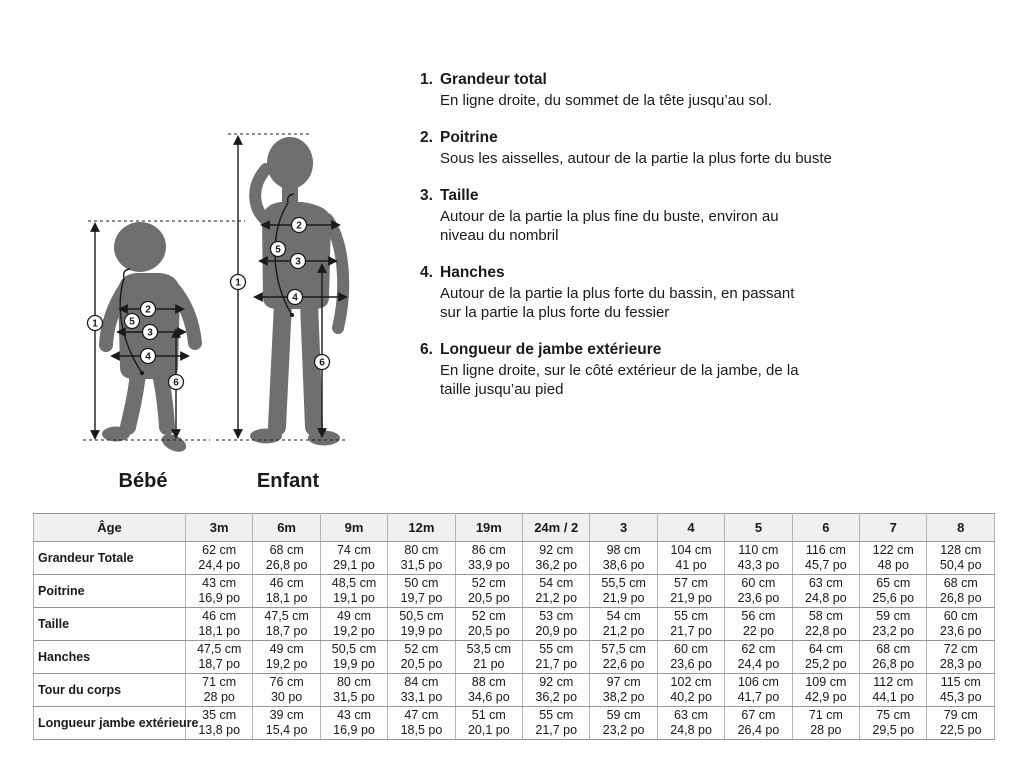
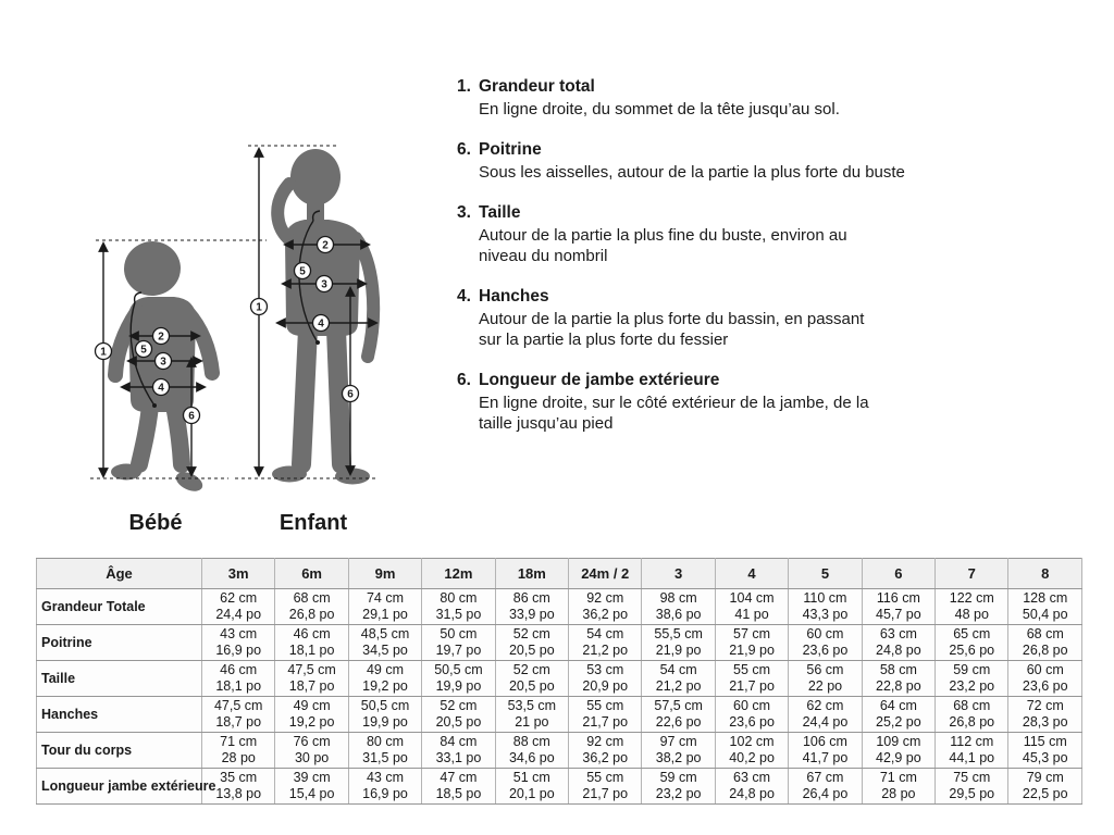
  1
  2
  5
  3
  4
  6
  1
  2
  5
  3
  4
  6
  Bébé
  Enfant
  1. Grandeur total
  En ligne droite, du sommet de la tête jusqu’au sol.
- 2. Poitrine
+ 6. Poitrine
  Sous les aisselles, autour de la partie la plus forte du buste
  3. Taille
  Autour de la partie la plus fine du buste, environ au
  niveau du nombril
  4. Hanches
  Autour de la partie la plus forte du bassin, en passant
  sur la partie la plus forte du fessier
  6. Longueur de jambe extérieure
  En ligne droite, sur le côté extérieur de la jambe, de la
  taille jusqu’au pied
- Âge	3m	6m	9m	12m	19m	24m / 2	3	4	5	6	7	8
+ Âge	3m	6m	9m	12m	18m	24m / 2	3	4	5	6	7	8
  Grandeur Totale	62 cm24,4 po	68 cm26,8 po	74 cm29,1 po	80 cm31,5 po	86 cm33,9 po	92 cm36,2 po	98 cm38,6 po	104 cm41 po	110 cm43,3 po	116 cm45,7 po	122 cm48 po	128 cm50,4 po
- Poitrine	43 cm16,9 po	46 cm18,1 po	48,5 cm19,1 po	50 cm19,7 po	52 cm20,5 po	54 cm21,2 po	55,5 cm21,9 po	57 cm21,9 po	60 cm23,6 po	63 cm24,8 po	65 cm25,6 po	68 cm26,8 po
+ Poitrine	43 cm16,9 po	46 cm18,1 po	48,5 cm34,5 po	50 cm19,7 po	52 cm20,5 po	54 cm21,2 po	55,5 cm21,9 po	57 cm21,9 po	60 cm23,6 po	63 cm24,8 po	65 cm25,6 po	68 cm26,8 po
  Taille	46 cm18,1 po	47,5 cm18,7 po	49 cm19,2 po	50,5 cm19,9 po	52 cm20,5 po	53 cm20,9 po	54 cm21,2 po	55 cm21,7 po	56 cm22 po	58 cm22,8 po	59 cm23,2 po	60 cm23,6 po
  Hanches	47,5 cm18,7 po	49 cm19,2 po	50,5 cm19,9 po	52 cm20,5 po	53,5 cm21 po	55 cm21,7 po	57,5 cm22,6 po	60 cm23,6 po	62 cm24,4 po	64 cm25,2 po	68 cm26,8 po	72 cm28,3 po
  Tour du corps	71 cm28 po	76 cm30 po	80 cm31,5 po	84 cm33,1 po	88 cm34,6 po	92 cm36,2 po	97 cm38,2 po	102 cm40,2 po	106 cm41,7 po	109 cm42,9 po	112 cm44,1 po	115 cm45,3 po
  Longueur jambe extérieure	35 cm13,8 po	39 cm15,4 po	43 cm16,9 po	47 cm18,5 po	51 cm20,1 po	55 cm21,7 po	59 cm23,2 po	63 cm24,8 po	67 cm26,4 po	71 cm28 po	75 cm29,5 po	79 cm22,5 po
